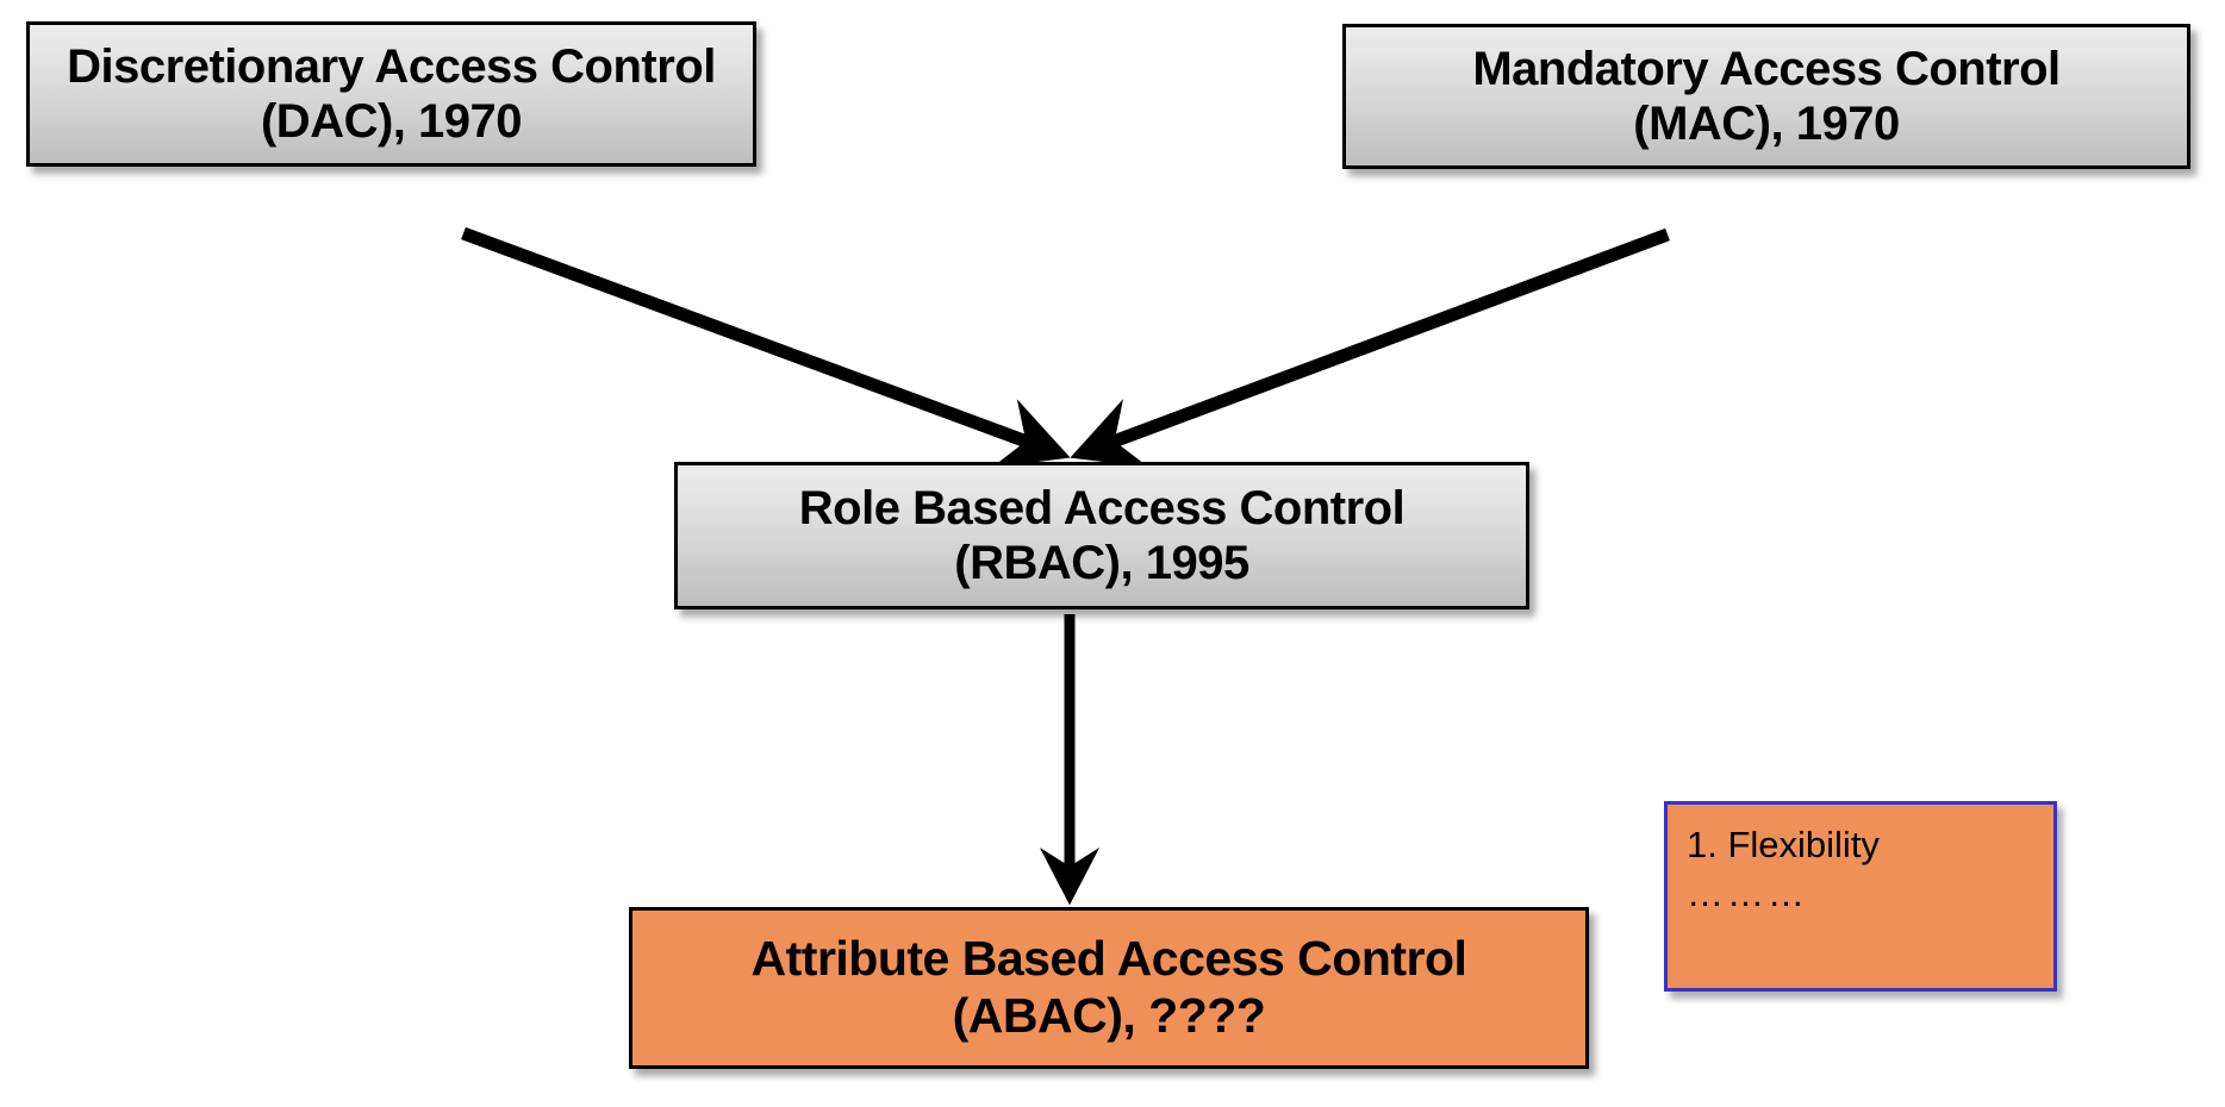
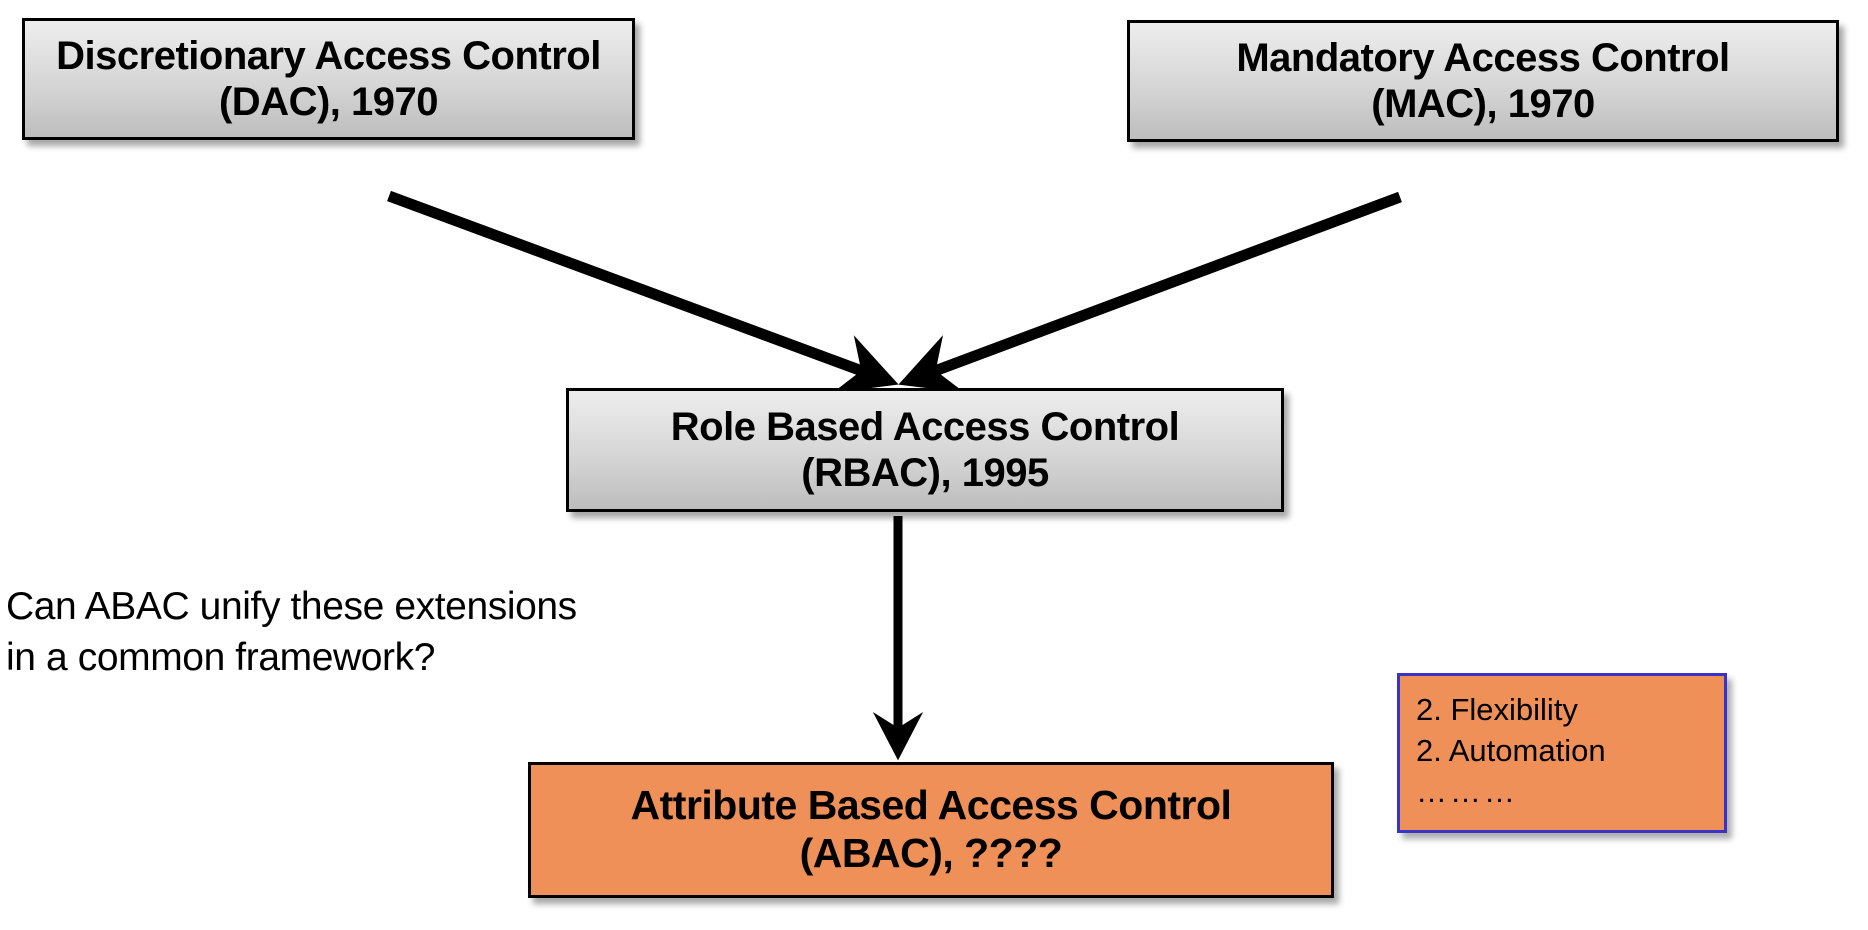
  Discretionary Access Control
  (DAC), 1970
  Mandatory Access Control
  (MAC), 1970
  Role Based Access Control
  (RBAC), 1995
  Attribute Based Access Control
  (ABAC), ????
+ Can ABAC unify these extensions
+ in a common framework?
- 1. Flexibility
+ 2. Flexibility
+ 2. Automation
  ………
